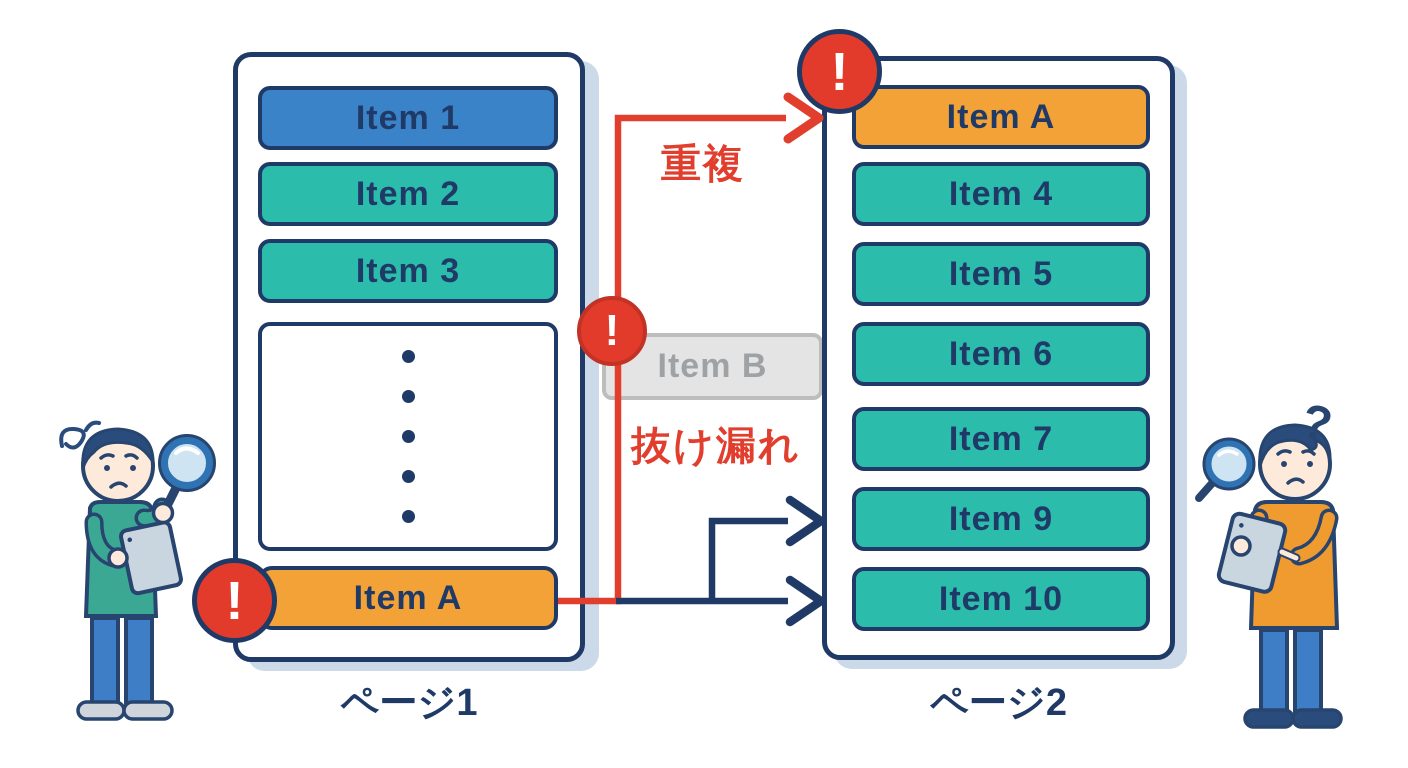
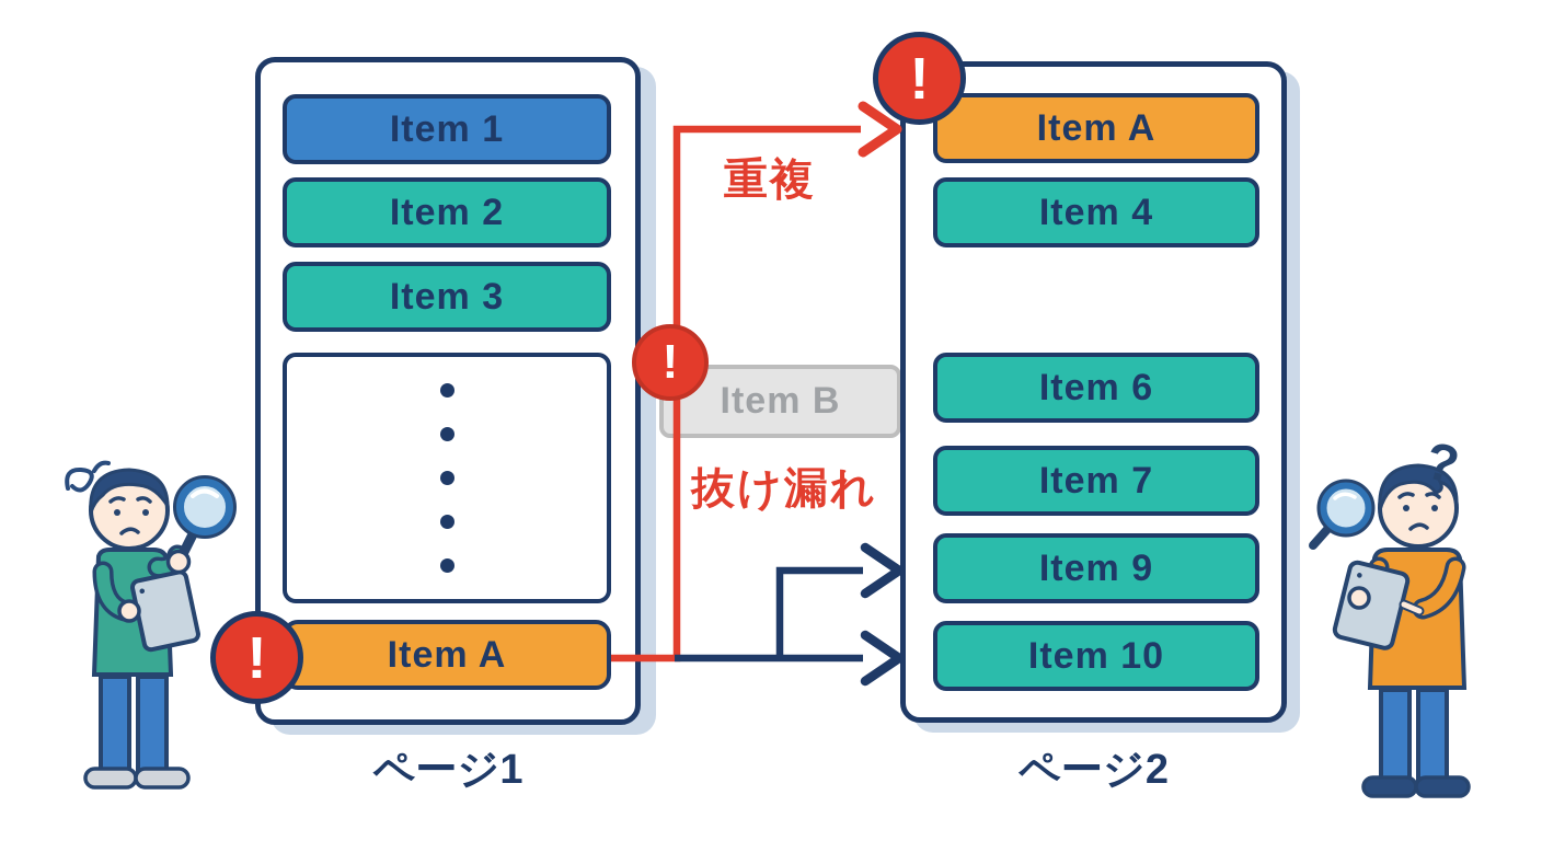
  Item B
  Item 1
  Item 2
  Item 3
  Item A
  ページ1
  Item A
  Item 4
- Item 5
  Item 6
  Item 7
  Item 9
  Item 10
  ページ2
  重複
  抜け漏れ
  !
  !
  !
